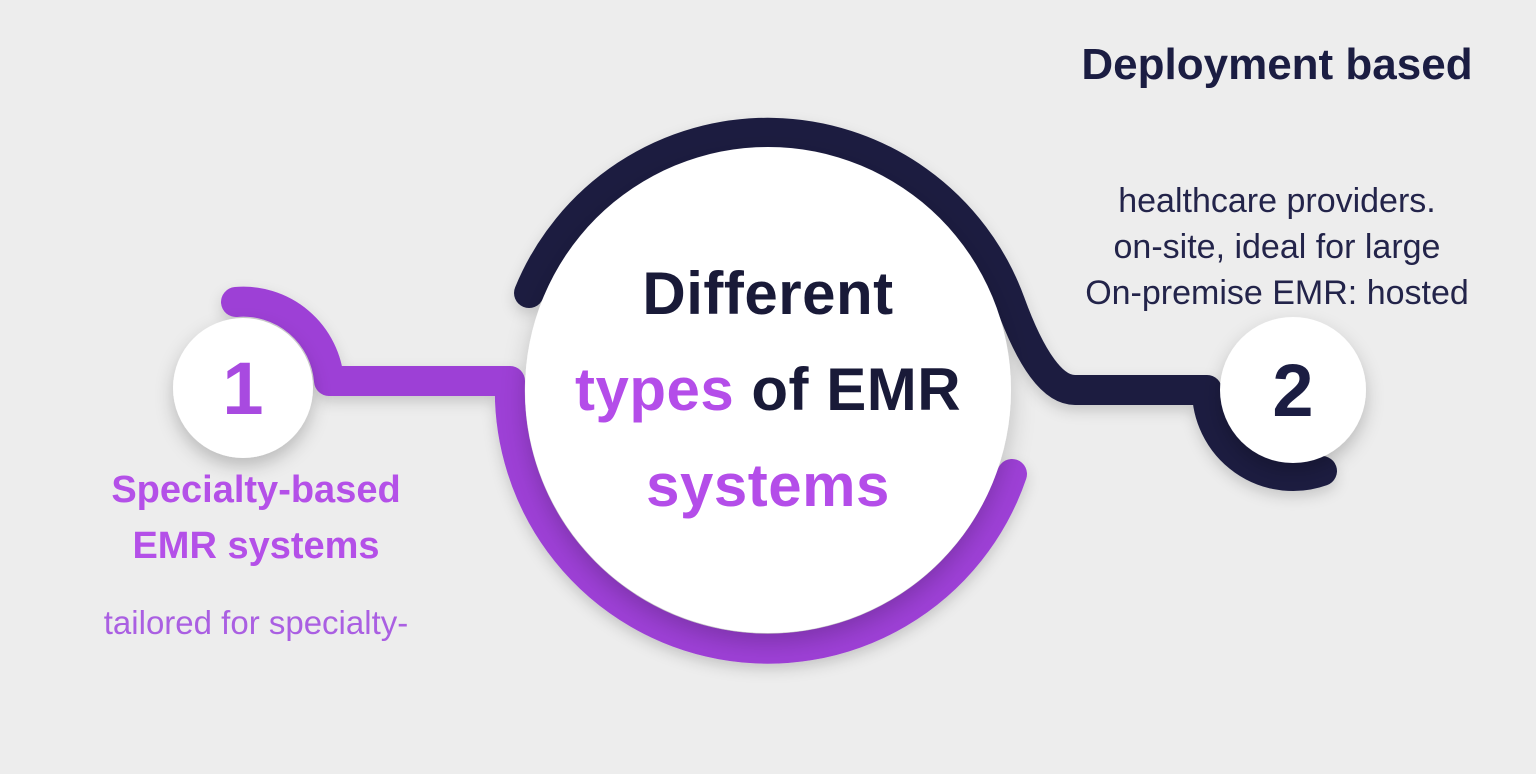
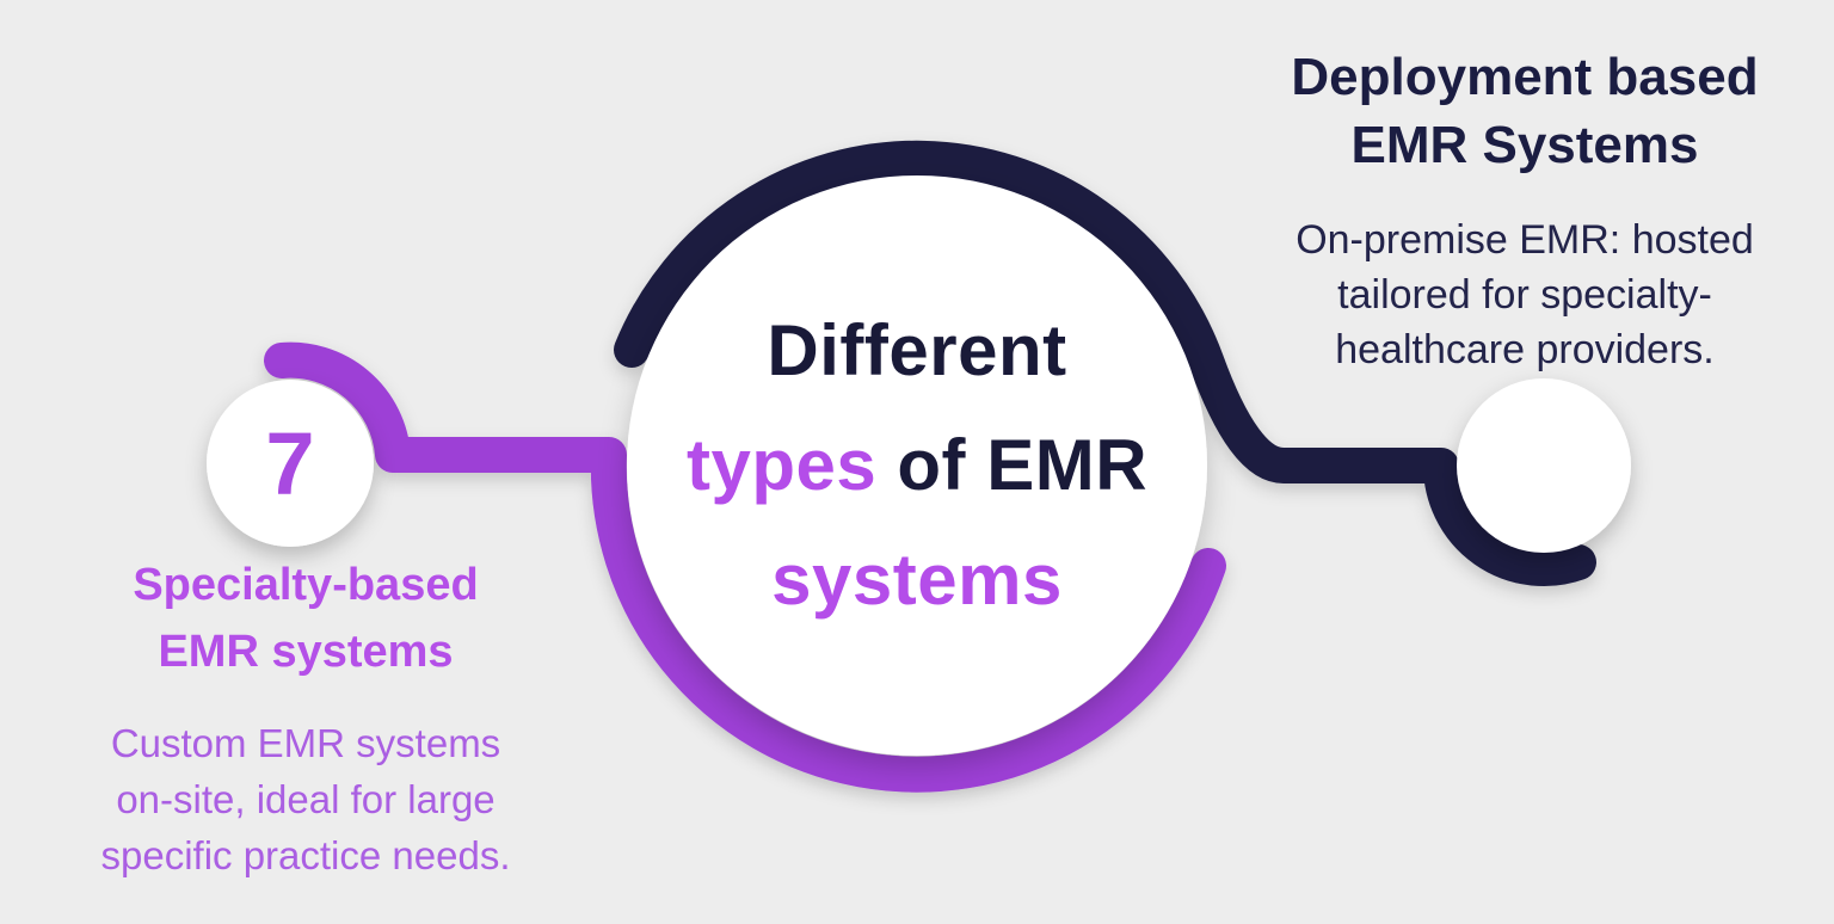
  Different
  types of EMR
  systems
- 1
+ 7
- 2
  Specialty-based
  EMR systems
+ Custom EMR systems
- tailored for specialty-
+ on-site, ideal for large
+ specific practice needs.
  Deployment based
+ EMR Systems
- healthcare providers.
+ On-premise EMR: hosted
- on-site, ideal for large
+ tailored for specialty-
- On-premise EMR: hosted
+ healthcare providers.
